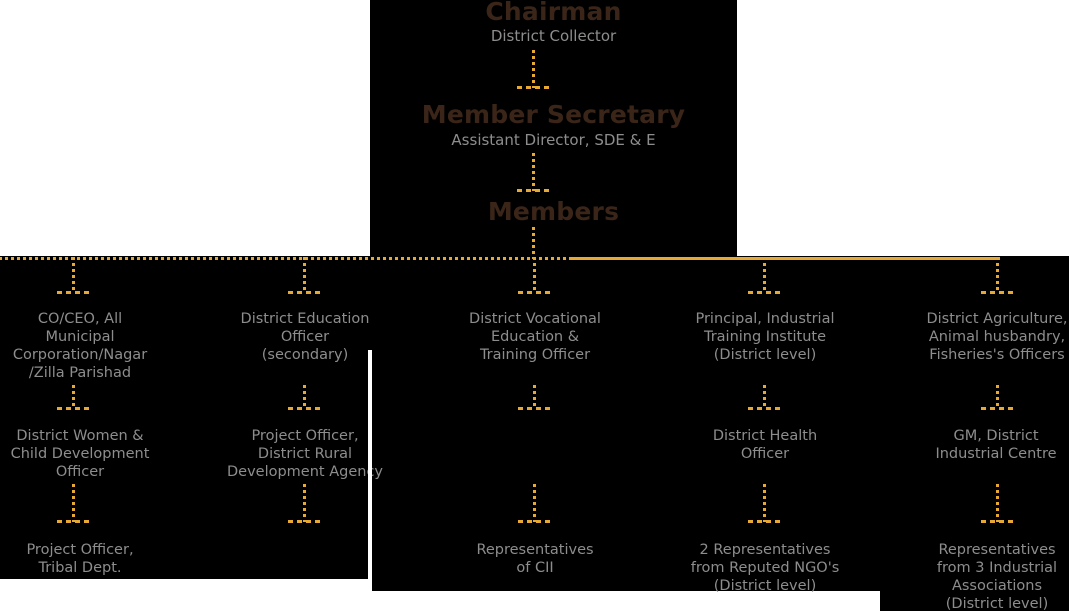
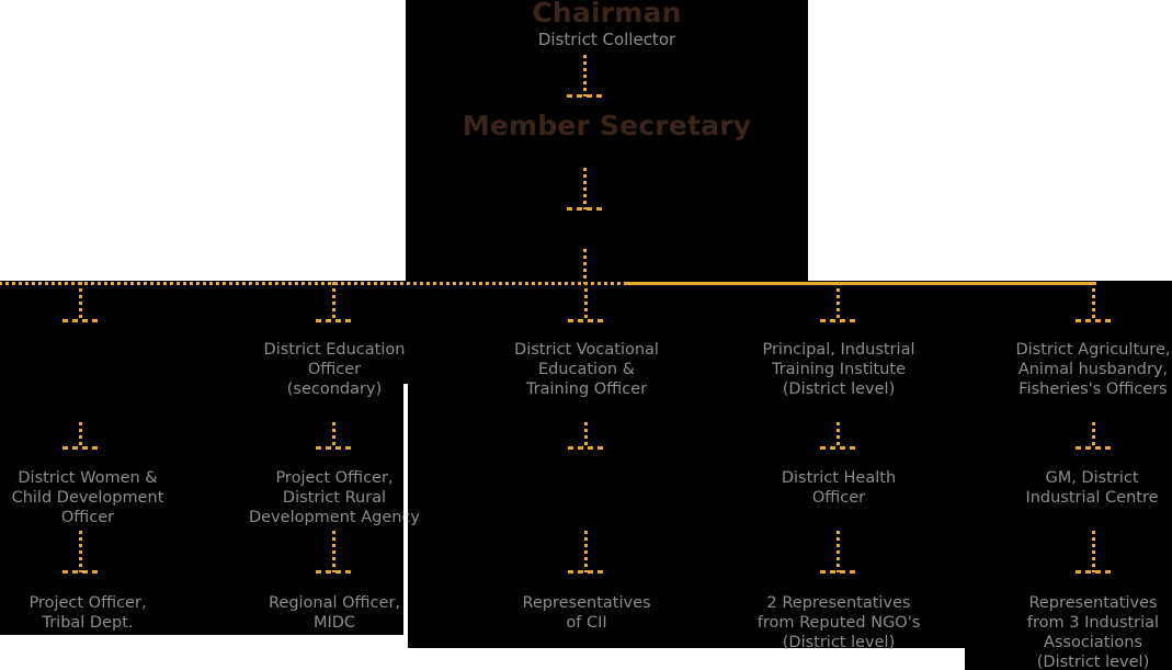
  Chairman
  District Collector
  Member Secretary
- Assistant Director, SDE & E
- Members
- CO/CEO, All
- Municipal
- Corporation/Nagar
- /Zilla Parishad
  District Women &
  Child Development
  Officer
  Project Officer,
  Tribal Dept.
  District Education
  Officer
  (secondary)
  Project Officer,
  District Rural
  Development Ageny
+ Regional Officer,
+ MIDC
  District Vocational
  Education &
  Training Officer
  Representatives
  of CII
  Principal, Industrial
  Training Institute
  (District level)
  District Health
  Officer
  2 Representatives
  from Reputed NGO's
  (District level)
  District Agriculture,
  Animal husbandry,
  Fisheries's Officers
  GM, District
  Industrial Centre
  Representatives
  from 3 Industrial
  Associations
  (District level)
